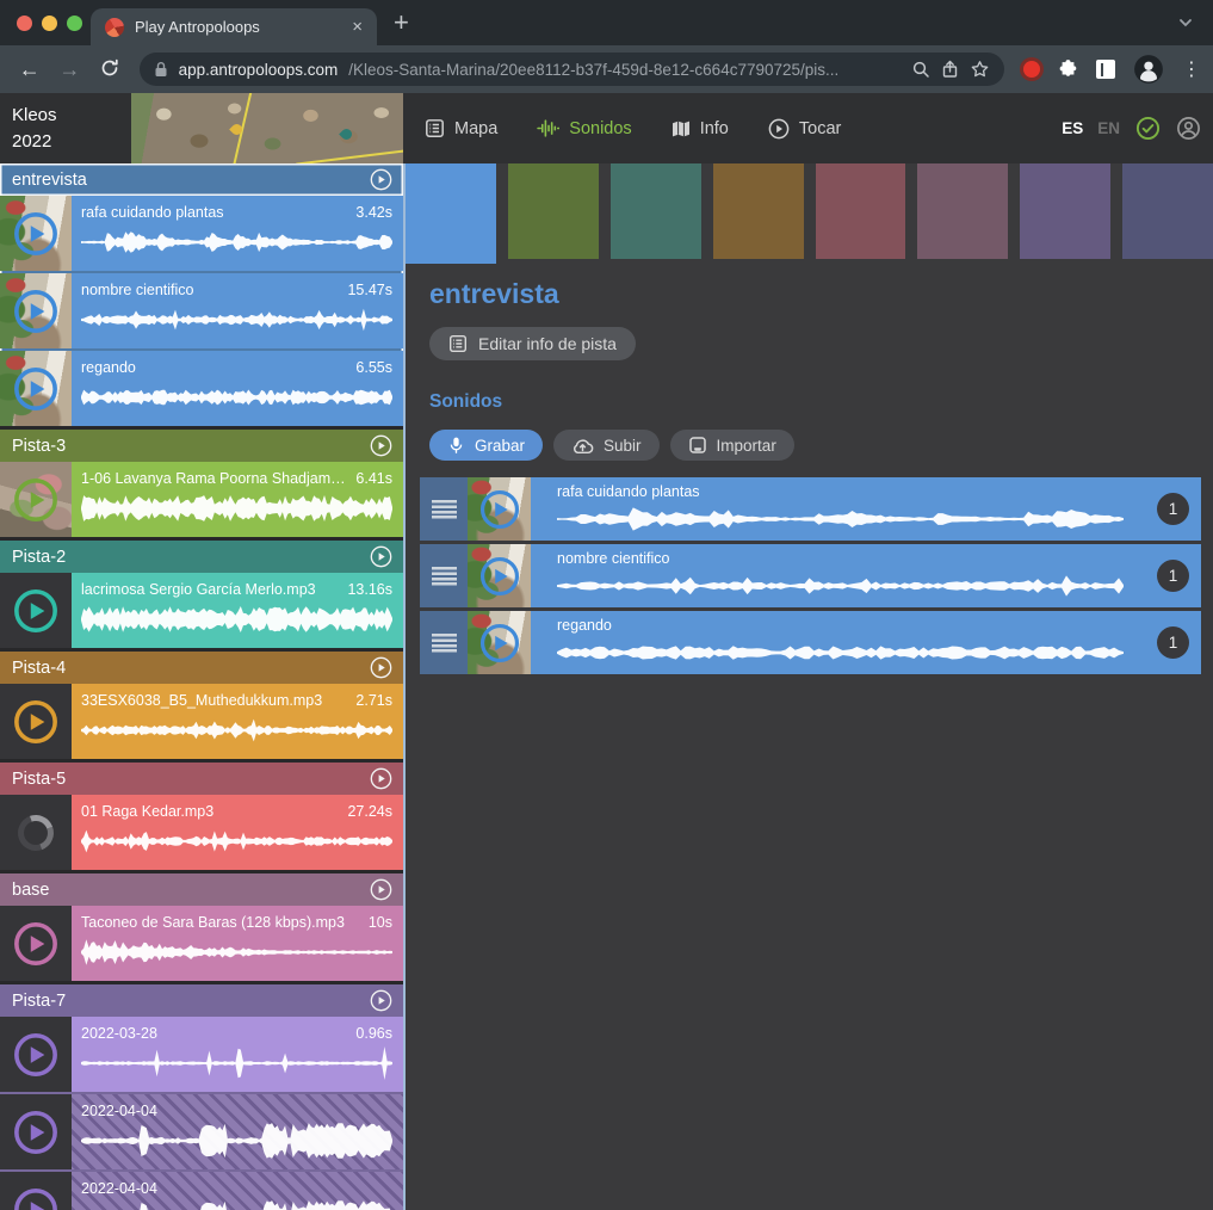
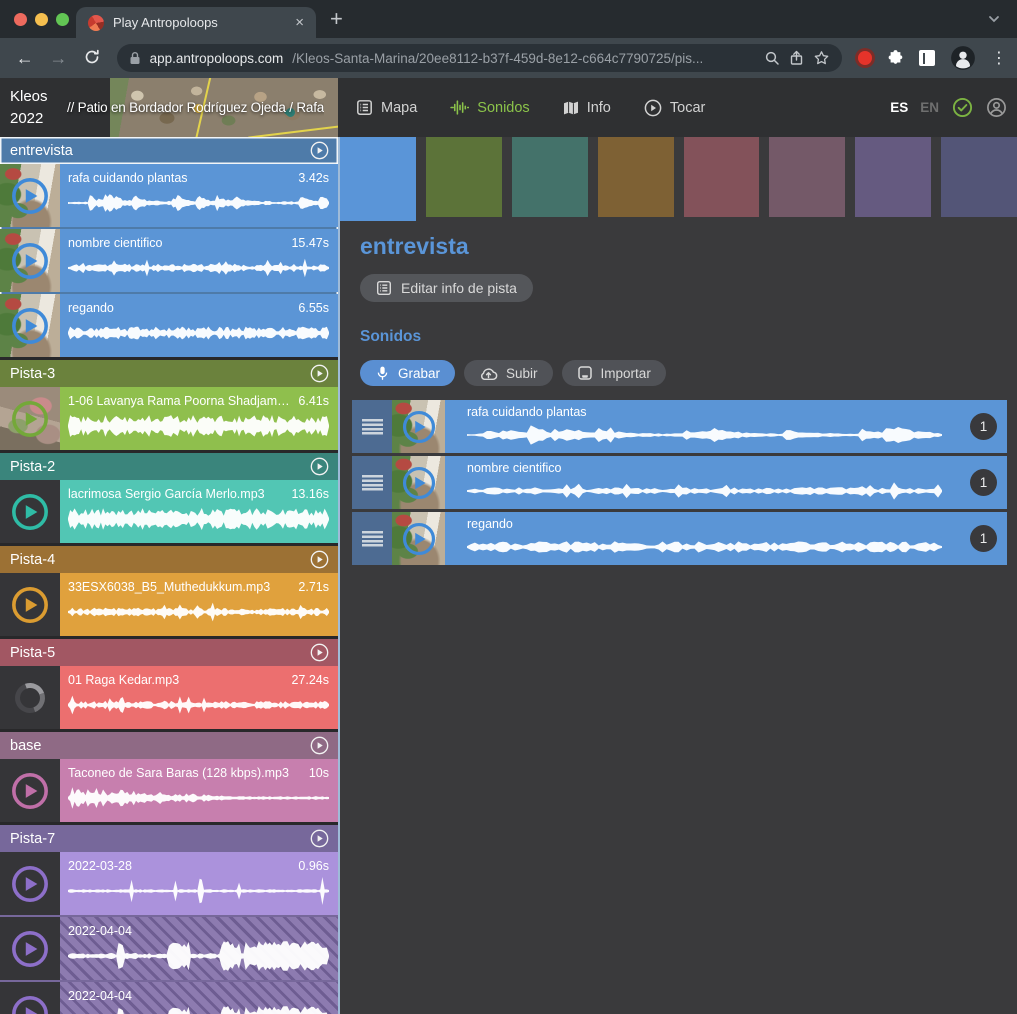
  Play Antropoloops
  ×
  +
  ←
  →
  app.antropoloops.com
  /Kleos-Santa-Marina/20ee8112-b37f-459d-8e12-c664c7790725/pis...
  ⋮
  Kleos
  2022
+ // Patio en Bordador Rodríguez Ojeda / Rafa
  Mapa
  Sonidos
  Info
  Tocar
  ES
  EN
  entrevista
  rafa cuidando plantas
  3.42s
  nombre cientifico
  15.47s
  regando
  6.55s
  Pista-3
  1-06 Lavanya Rama Poorna Shadjam R
  6.41s
  Pista-2
  lacrimosa Sergio García Merlo.mp3
  13.16s
  Pista-4
  33ESX6038_B5_Muthedukkum.mp3
  2.71s
  Pista-5
  01 Raga Kedar.mp3
  27.24s
  base
  Taconeo de Sara Baras (128 kbps).mp3
  10s
  Pista-7
  2022-03-28
  0.96s
  2022-04-04
  2022-04-04
  entrevista
  Editar info de pista
  Sonidos
  Grabar
  Subir
  Importar
  rafa cuidando plantas
  1
  nombre cientifico
  1
  regando
  1
